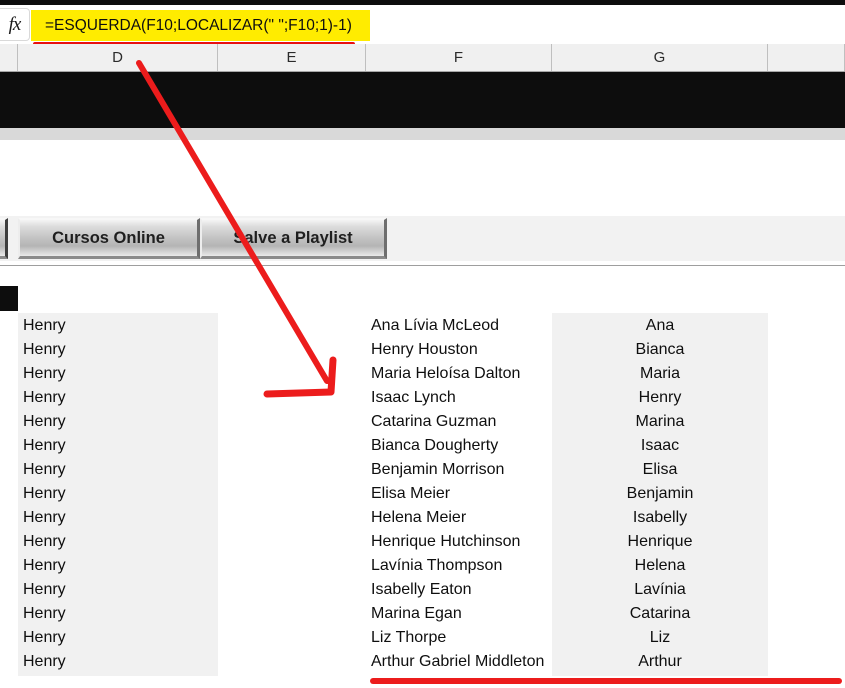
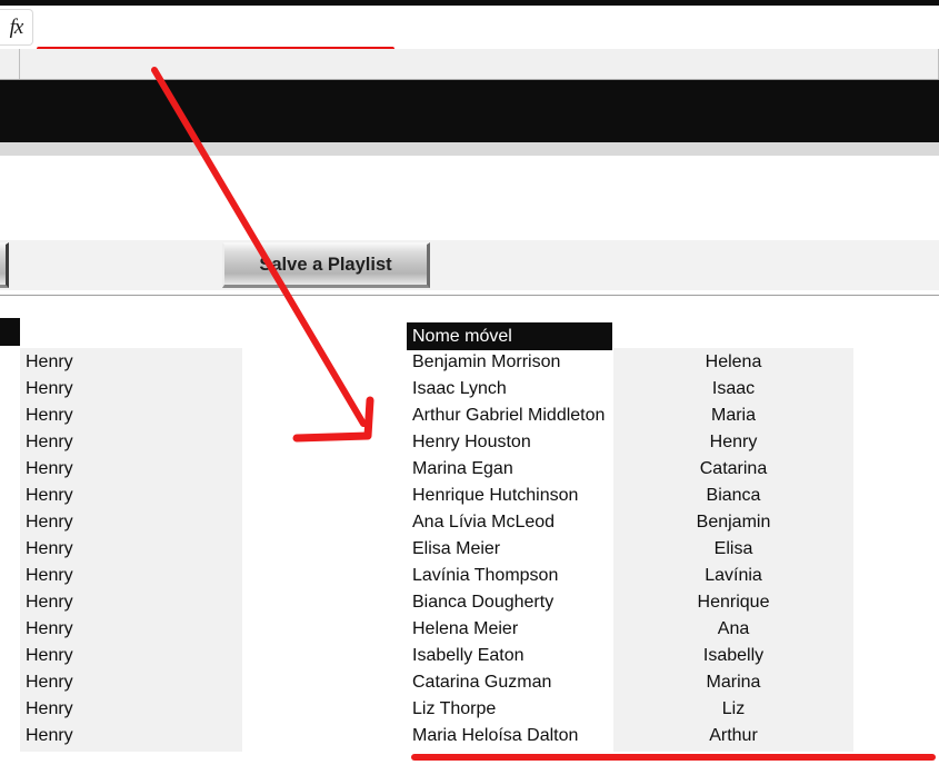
  fx
- =ESQUERDA(F10;LOCALIZAR(" ";F10;1)-1)
- D
- E
- F
- G
- Cursos Online
  alve a Playlist
+ Nome móvel
  Henry
- Ana Lívia McLeod
+ Benjamin Morrison
- Ana
+ Helena
  Henry
- Henry Houston
+ Isaac Lynch
- Bianca
+ Isaac
  Henry
- Maria Heloísa Dalton
+ Arthur Gabriel Middleton
  Maria
  Henry
- Isaac Lynch
+ Henry Houston
  Henry
  Henry
- Catarina Guzman
+ Marina Egan
- Marina
+ Catarina
  Henry
- Bianca Dougherty
+ Henrique Hutchinson
- Isaac
+ Bianca
  Henry
- Benjamin Morrison
+ Ana Lívia McLeod
- Elisa
+ Benjamin
  Henry
  Elisa Meier
- Benjamin
+ Elisa
  Henry
- Helena Meier
+ Lavínia Thompson
- Isabelly
+ Lavínia
  Henry
- Henrique Hutchinson
+ Bianca Dougherty
  Henrique
  Henry
- Lavínia Thompson
+ Helena Meier
- Helena
+ Ana
  Henry
  Isabelly Eaton
- Lavínia
+ Isabelly
  Henry
- Marina Egan
+ Catarina Guzman
- Catarina
+ Marina
  Henry
  Liz Thorpe
  Liz
  Henry
- Arthur Gabriel Middleton
+ Maria Heloísa Dalton
  Arthur
